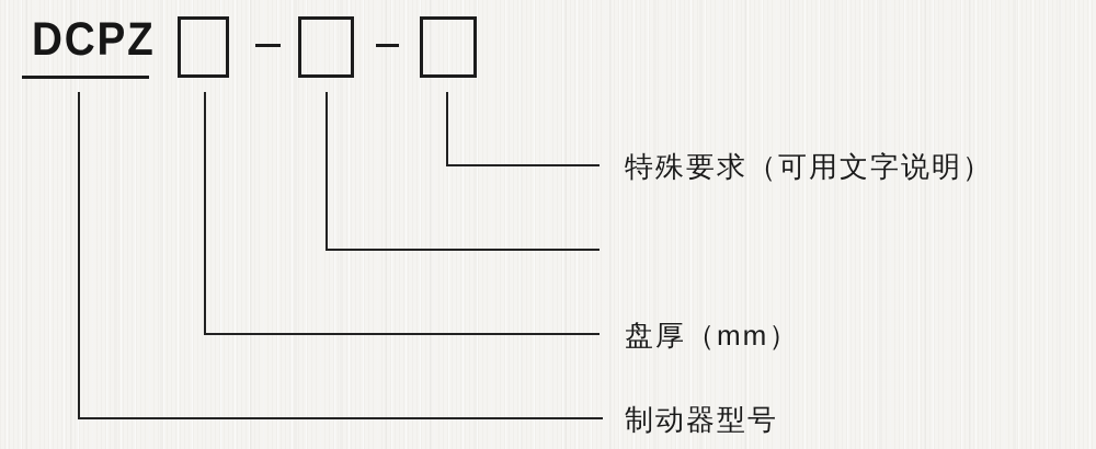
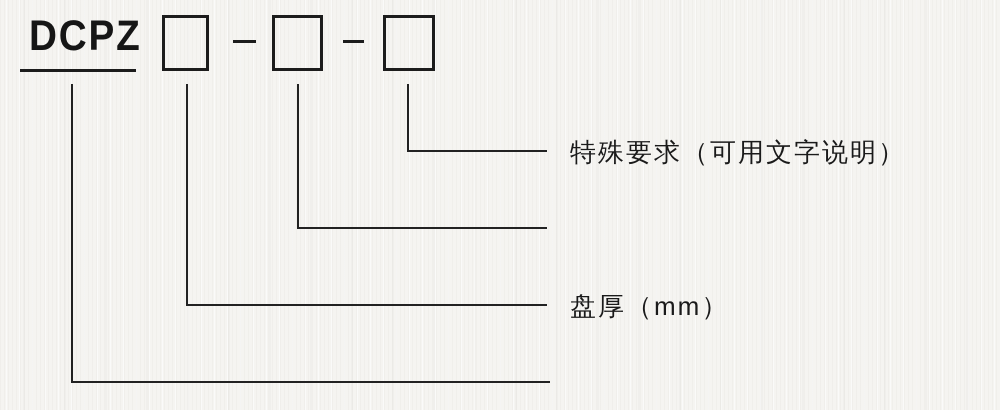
  DCPZ
  特殊要求（可用文字说明）
  盘厚（mm）
- 制动器型号
